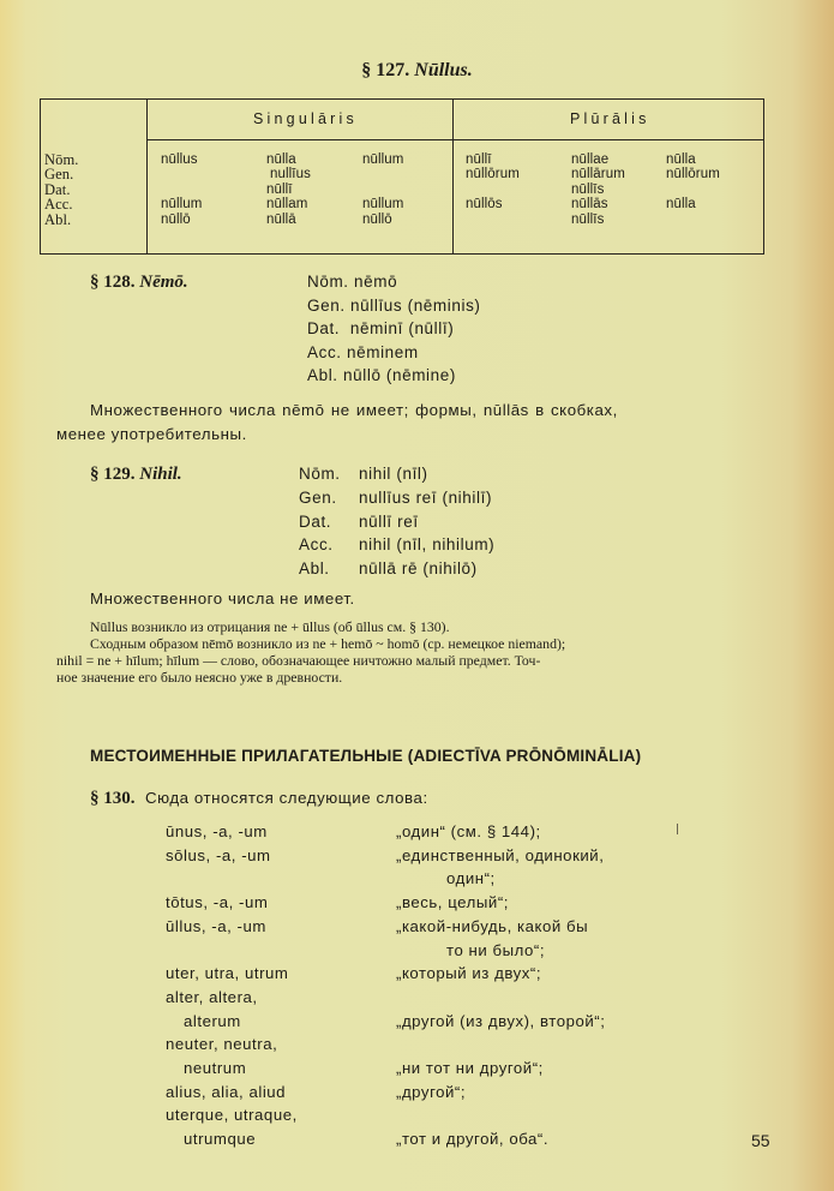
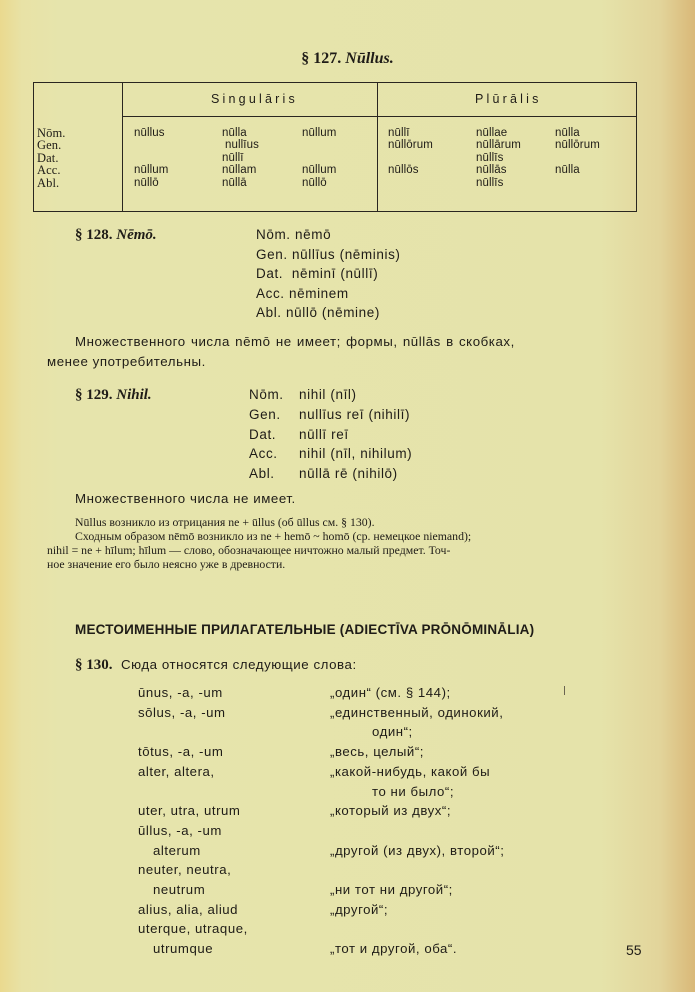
  § 127. Nūllus.
  Singulāris
  Plūrālis
  Nōm.
  Gen.
  Dat.
  Acc.
  Abl.
  nūllus
  nūllum
  nūllō
  nūlla
  nullīus
  nūllī
  nūllam
  nūllā
  nūllum
  nūllum
  nūllō
  nūllī
  nūllōrum
  nūllōs
  nūllae
  nūllārum
  nūllīs
  nūllās
  nūllīs
  nūlla
  nūllōrum
  nūlla
  § 128. Nēmō.
  Nōm. nēmō
  Gen. nūllīus (nēminis)
  Dat. nēminī (nūllī)
  Acc. nēminem
  Abl. nūllō (nēmine)
  Множественного числа nēmō не имеет; формы, nūllās в скобках,
  менее употребительны.
  § 129. Nihil.
  Nōm. nihil (nīl)
  Gen. nullīus reī (nihilī)
  Dat. nūllī reī
  Acc. nihil (nīl, nihilum)
  Abl. nūllā rē (nihilō)
  Множественного числа не имеет.
  Nūllus возникло из отрицания ne + ūllus (об ūllus см. § 130).
  Сходным образом nēmō возникло из ne + hemō ~ homō (ср. немецкое niemand);
  nihil = ne + hīlum; hīlum — слово, обозначающее ничтожно малый предмет. Точ-
  ное значение его было неясно уже в древности.
  МЕСТОИМЕННЫЕ ПРИЛАГАТЕЛЬНЫЕ (ADIECTĪVA PRŌNŌMINĀLIA)
  § 130. Сюда относятся следующие слова:
  ūnus, -a, -um
  sōlus, -a, -um
  tōtus, -a, -um
- ūllus, -a, -um
+ alter, altera,
  uter, utra, utrum
- alter, altera,
+ ūllus, -a, -um
  alterum
  neuter, neutra,
  neutrum
  alius, alia, aliud
  uterque, utraque,
  utrumque
  „один“ (см. § 144);
  „единственный, одинокий,
  один“;
  „весь, целый“;
  „какой-нибудь, какой бы
  то ни было“;
  „который из двух“;
  „другой (из двух), второй“;
  „ни тот ни другой“;
  „другой“;
  „тот и другой, оба“.
  55
